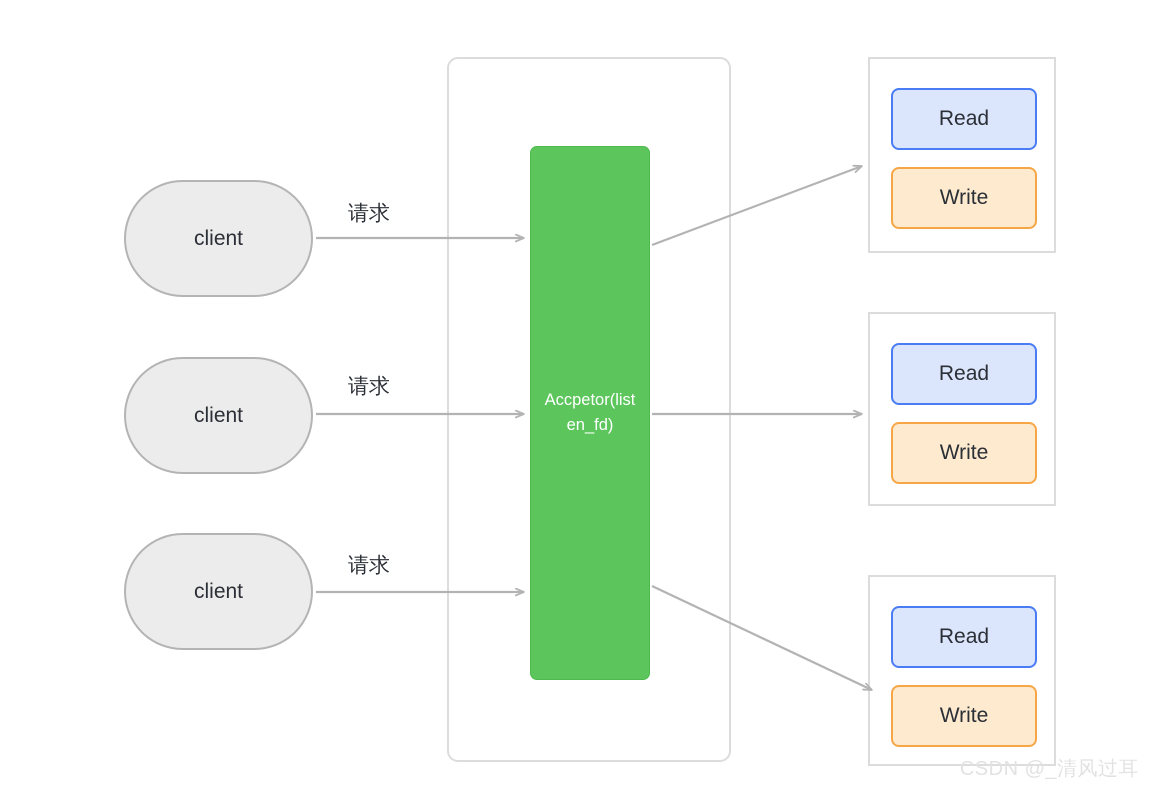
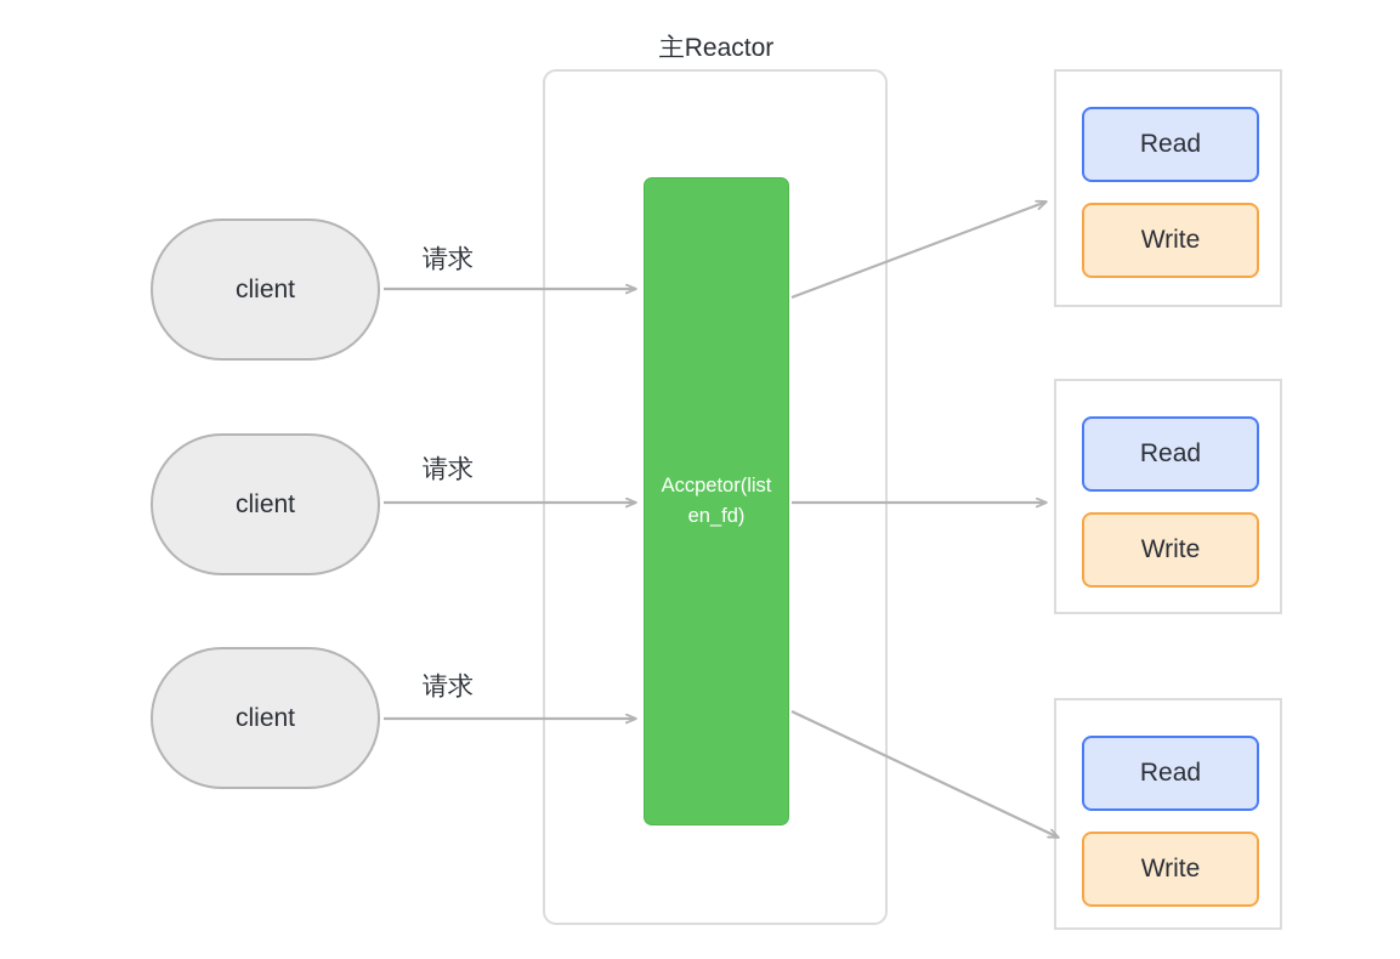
+ 主Reactor
  Accpetor(listen_fd)
  client
  client
  client
  请求
  请求
  请求
  Read
  Write
  Read
  Write
  Read
  Write
- CSDN @_清风过耳
